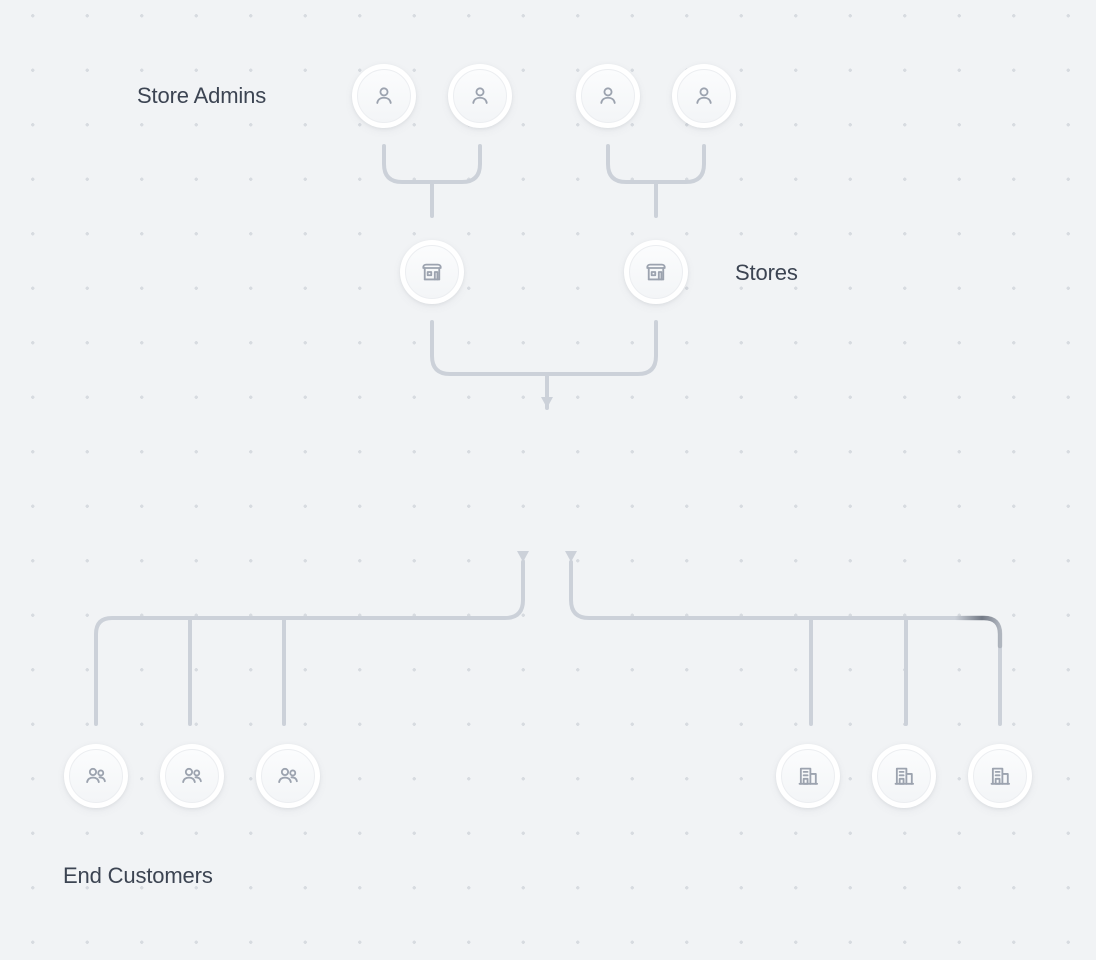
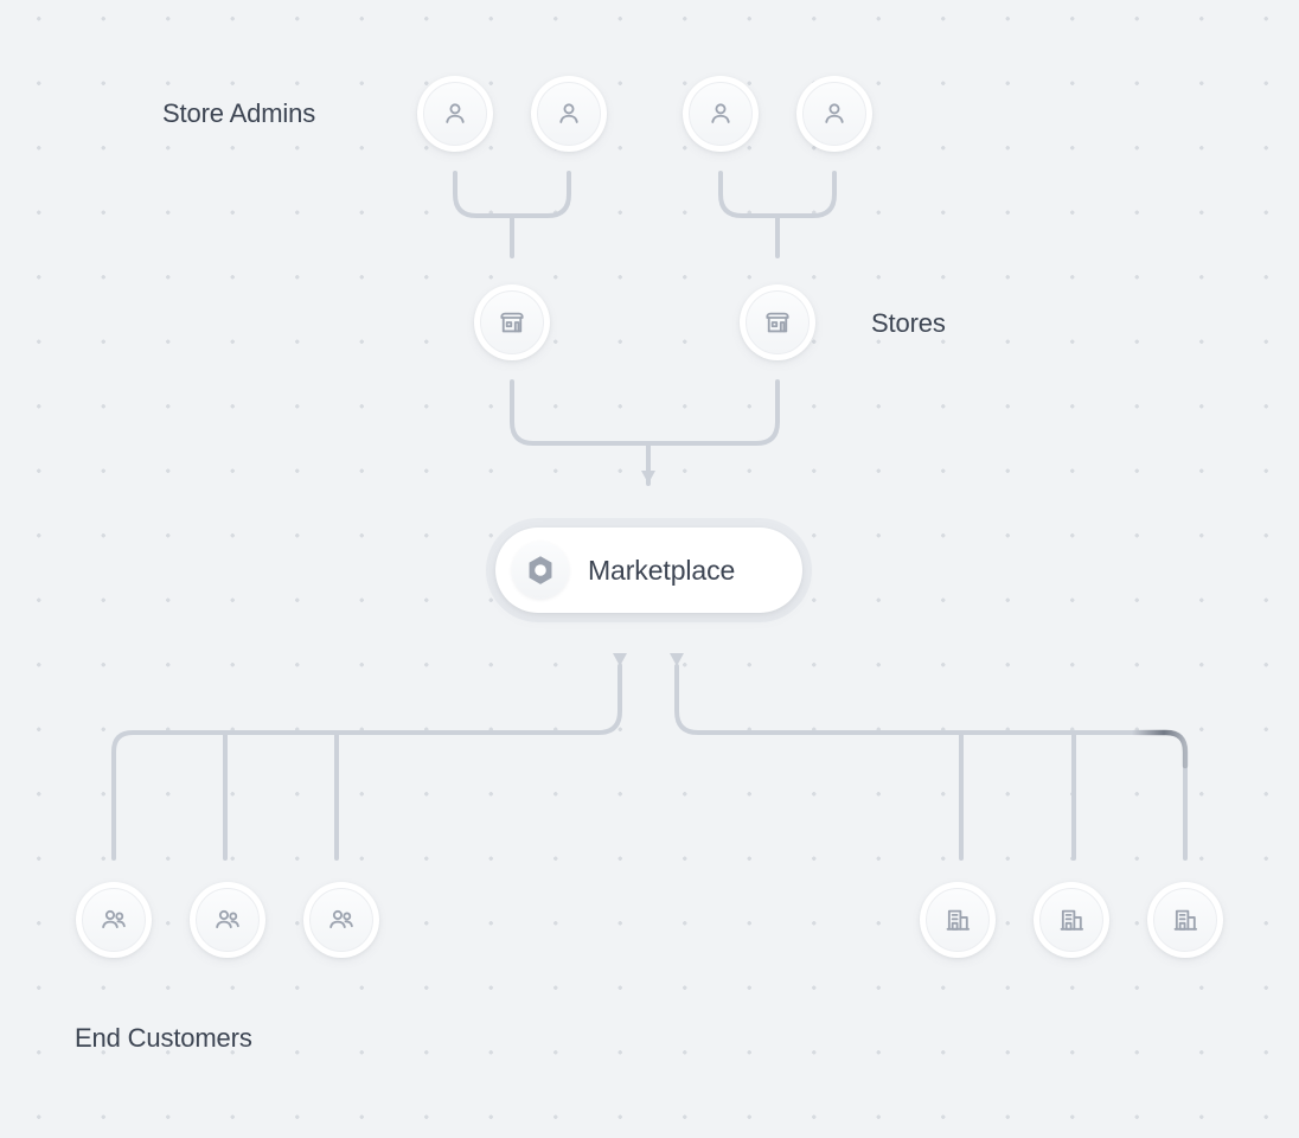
  Store Admins
  Stores
+ Marketplace
  End Customers
